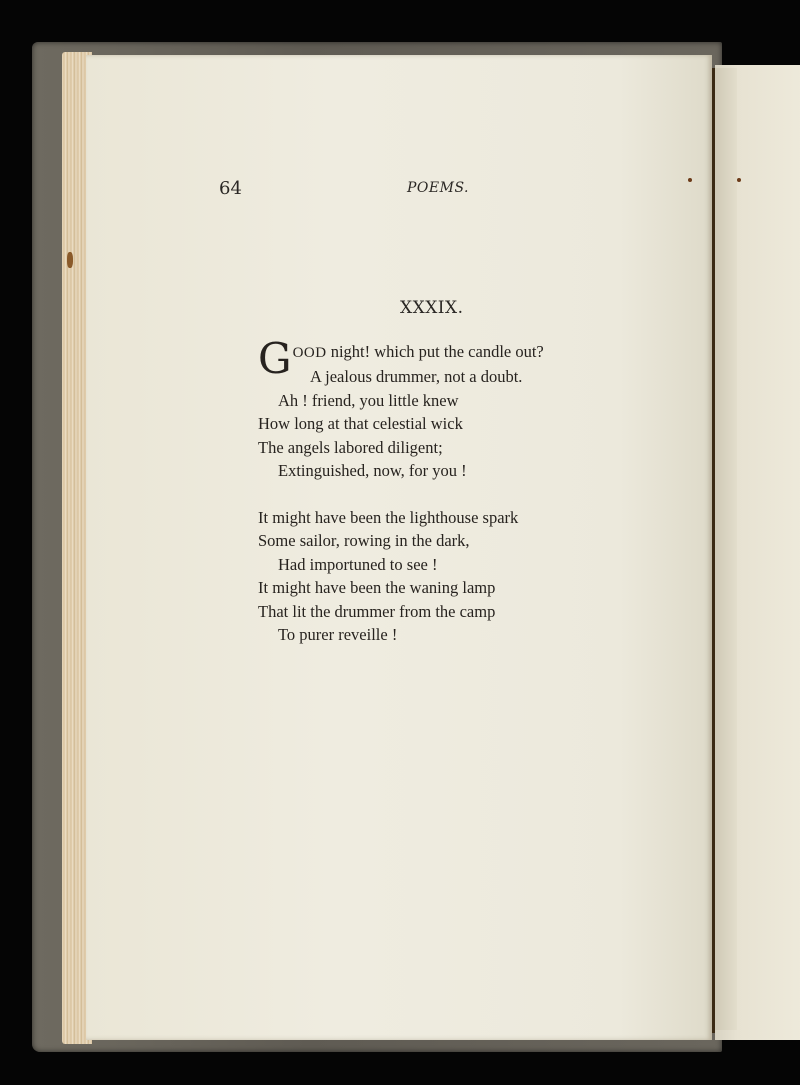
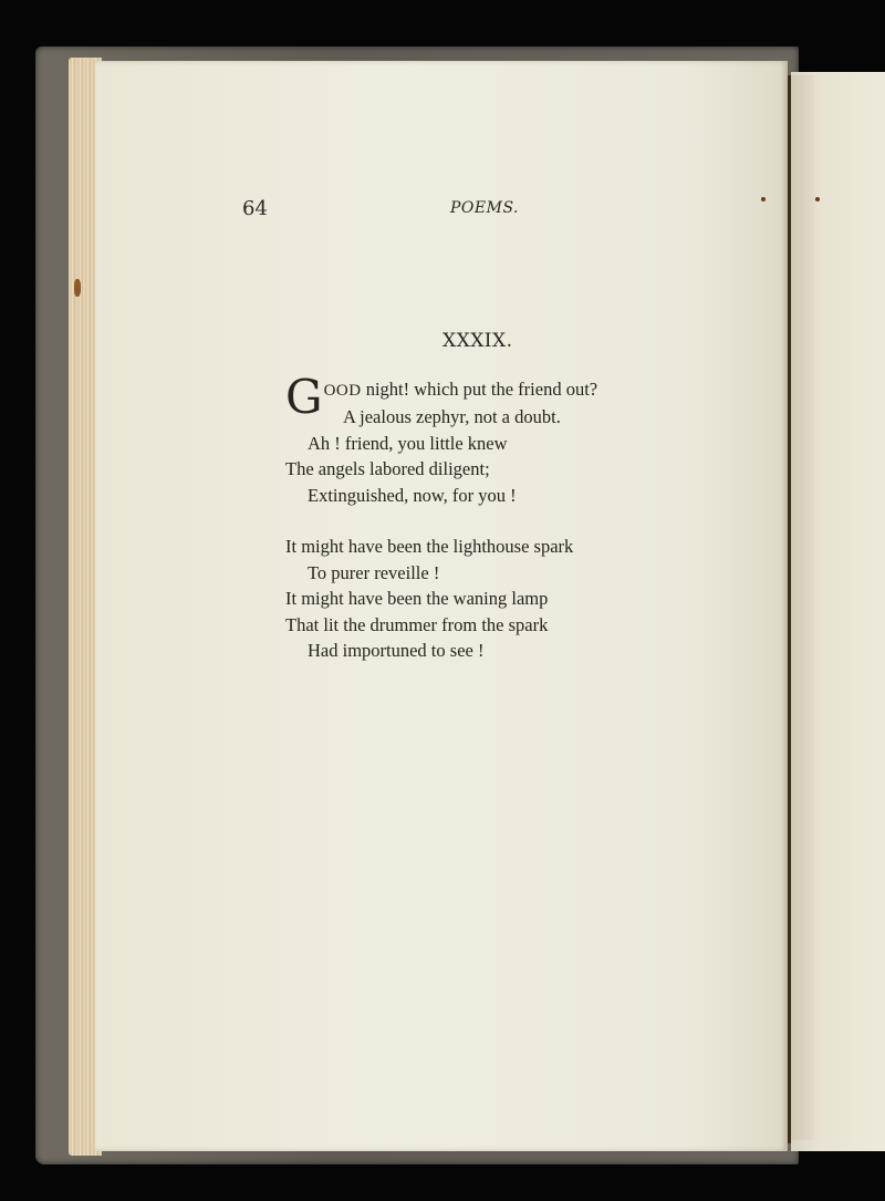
  64
  POEMS.
  XXXIX.
  G
- OOD night! which put the candle out?
+ OOD night! which put the friend out?
- A jealous drummer, not a doubt.
+ A jealous zephyr, not a doubt.
  Ah ! friend, you little knew
- How long at that celestial wick
  The angels labored diligent;
  Extinguished, now, for you !
  It might have been the lighthouse spark
- Some sailor, rowing in the dark,
- Had importuned to see !
+ To purer reveille !
  It might have been the waning lamp
- That lit the drummer from the camp
+ That lit the drummer from the spark
- To purer reveille !
+ Had importuned to see !
